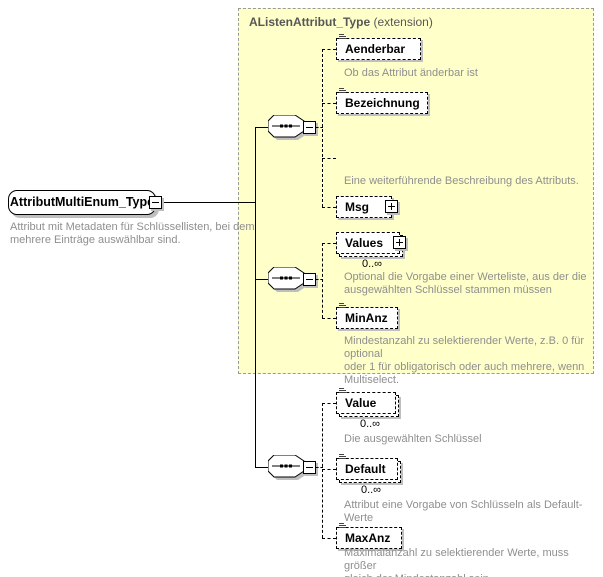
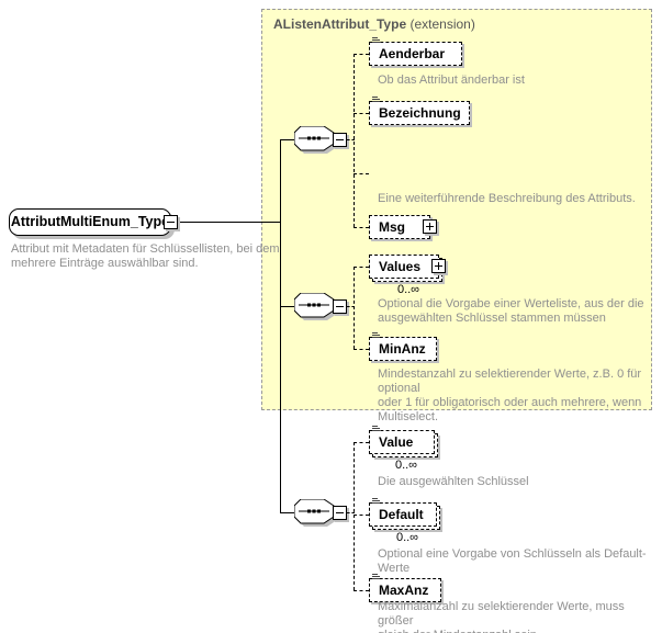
  AListenAttribut_Type (extension)
  AttributMultiEnum_Typ
  Attribut mit Metadaten für Schlüssellisten, bei dem
  mehrere Einträge auswählbar sind.
  Aenderbar
  Ob das Attribut änderbar ist
  Bezeichnung
  Eine weiterführende Beschreibung des Attributs.
  Msg
  Values
  0..∞
  Optional die Vorgabe einer Werteliste, aus der die
  ausgewählten Schlüssel stammen müssen
  MinAnz
  Mindestanzahl zu selektierender Werte, z.B. 0 für optional
  oder 1 für obligatorisch oder auch mehrere, wenn
  Multiselect.
  Value
  0..∞
  Die ausgewählten Schlüssel
  Default
  0..∞
- Attribut eine Vorgabe von Schlüsseln als Default-Werte
+ Optional eine Vorgabe von Schlüsseln als Default-Werte
  MaxAnz
  Maximalanzahl zu selektierender Werte, muss größer
